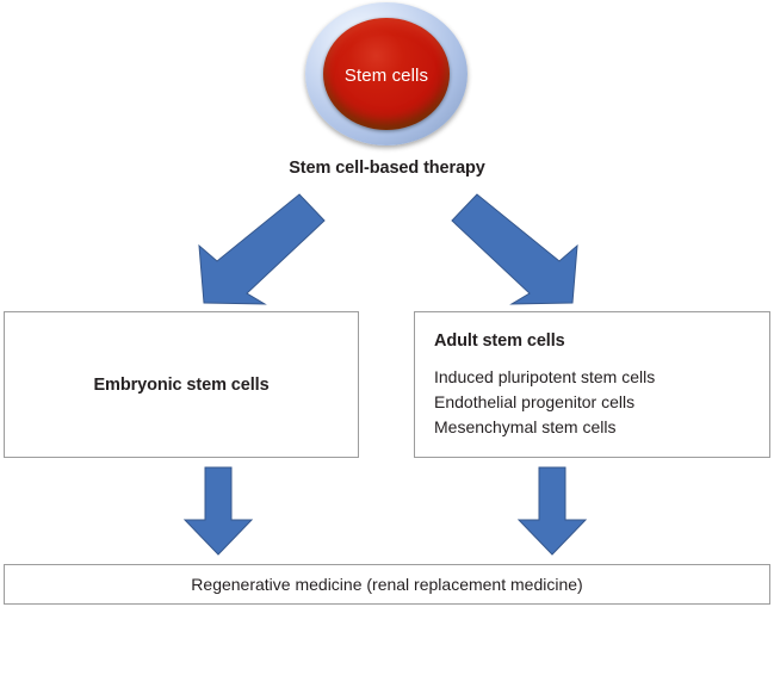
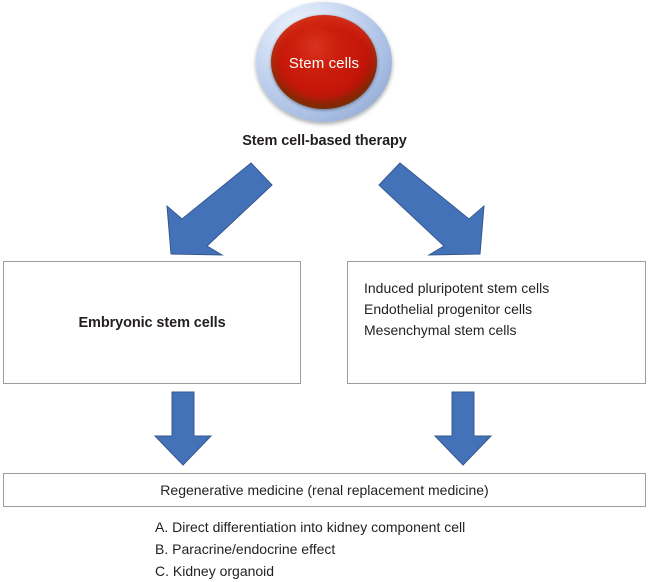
  Stem cells
  Stem cell-based therapy
  Embryonic stem cells
- Adult stem cells
  Induced pluripotent stem cells
  Endothelial progenitor cells
  Mesenchymal stem cells
  Regenerative medicine (renal replacement medicine)
+ A. Direct differentiation into kidney component cell
+ B. Paracrine/endocrine effect
+ C. Kidney organoid
